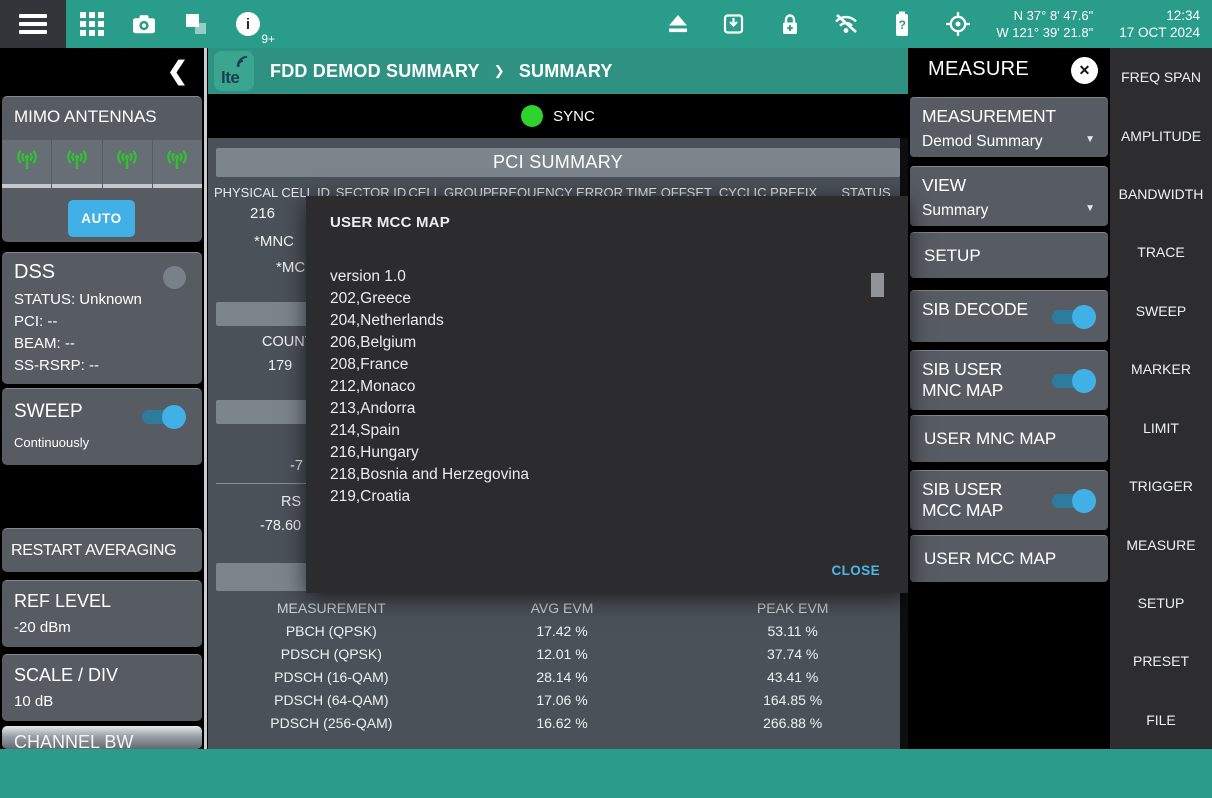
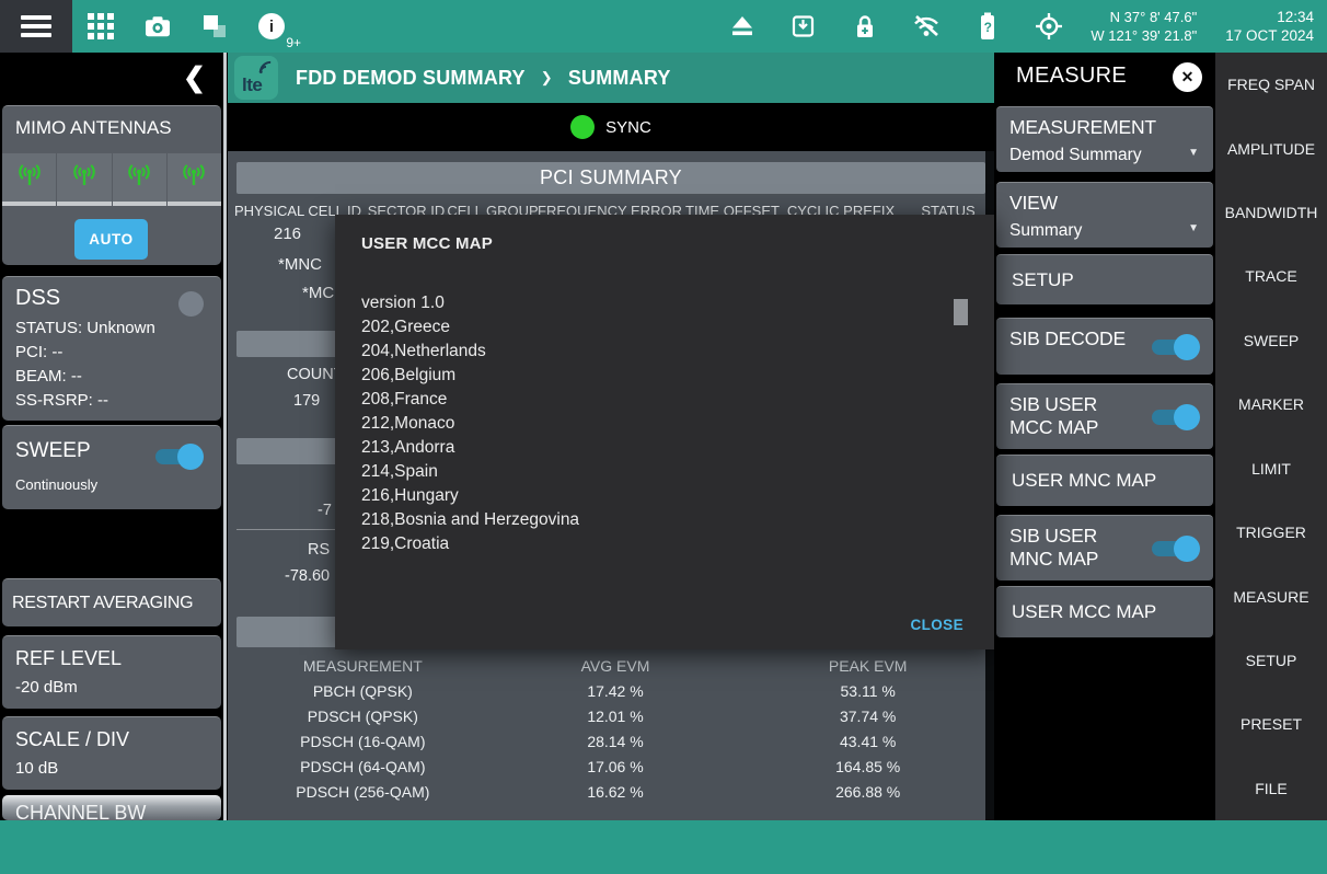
  i
  9+
  ?
  N 37° 8' 47.6"
  W 121° 39' 21.8"
  12:34
  17 OCT 2024
  ❮
  MIMO ANTENNAS
  AUTO
  DSS
  STATUS: Unknown
  PCI: --
  BEAM: --
  SS-RSRP: --
  SWEEP
  Continuously
  RESTART AVERAGING
  REF LEVEL
  -20 dBm
  SCALE / DIV
  10 dB
  CHANNEL BW
  lte
  FDD DEMOD SUMMARY
  ❯
  SUMMARY
  SYNC
  PCI SUMMARY
  PHYSICAL CELL ID
  SECTOR ID
  CELL GROUP
  FREQUENCY ERROR
  TIME OFFSET
  CYCLIC PREFIX
  STATUS
  216
  *MNC
  *MC
  COUN
  179
  -7
  RS
  -78.60
  MEASUREMENT
  AVG EVM
  PEAK EVM
  PBCH (QPSK)
  17.42 %
  53.11 %
  PDSCH (QPSK)
  12.01 %
  37.74 %
  PDSCH (16-QAM)
  28.14 %
  43.41 %
  PDSCH (64-QAM)
  17.06 %
  164.85 %
  PDSCH (256-QAM)
  16.62 %
  266.88 %
  MEASURE
  ✕
  MEASUREMENT
  Demod Summary
  ▼
  VIEW
  Summary
  ▼
  SETUP
  SIB DECODE
- SIB USER MNC MAP
+ SIB USER MCC MAP
  USER MNC MAP
- SIB USER MCC MAP
+ SIB USER MNC MAP
  USER MCC MAP
  FREQ SPAN
  AMPLITUDE
  BANDWIDTH
  TRACE
  SWEEP
  MARKER
  LIMIT
  TRIGGER
  MEASURE
  SETUP
  PRESET
  FILE
  USER MCC MAP
  version 1.0
  202,Greece
  204,Netherlands
  206,Belgium
  208,France
  212,Monaco
  213,Andorra
  214,Spain
  216,Hungary
  218,Bosnia and Herzegovina
  219,Croatia
  CLOSE
